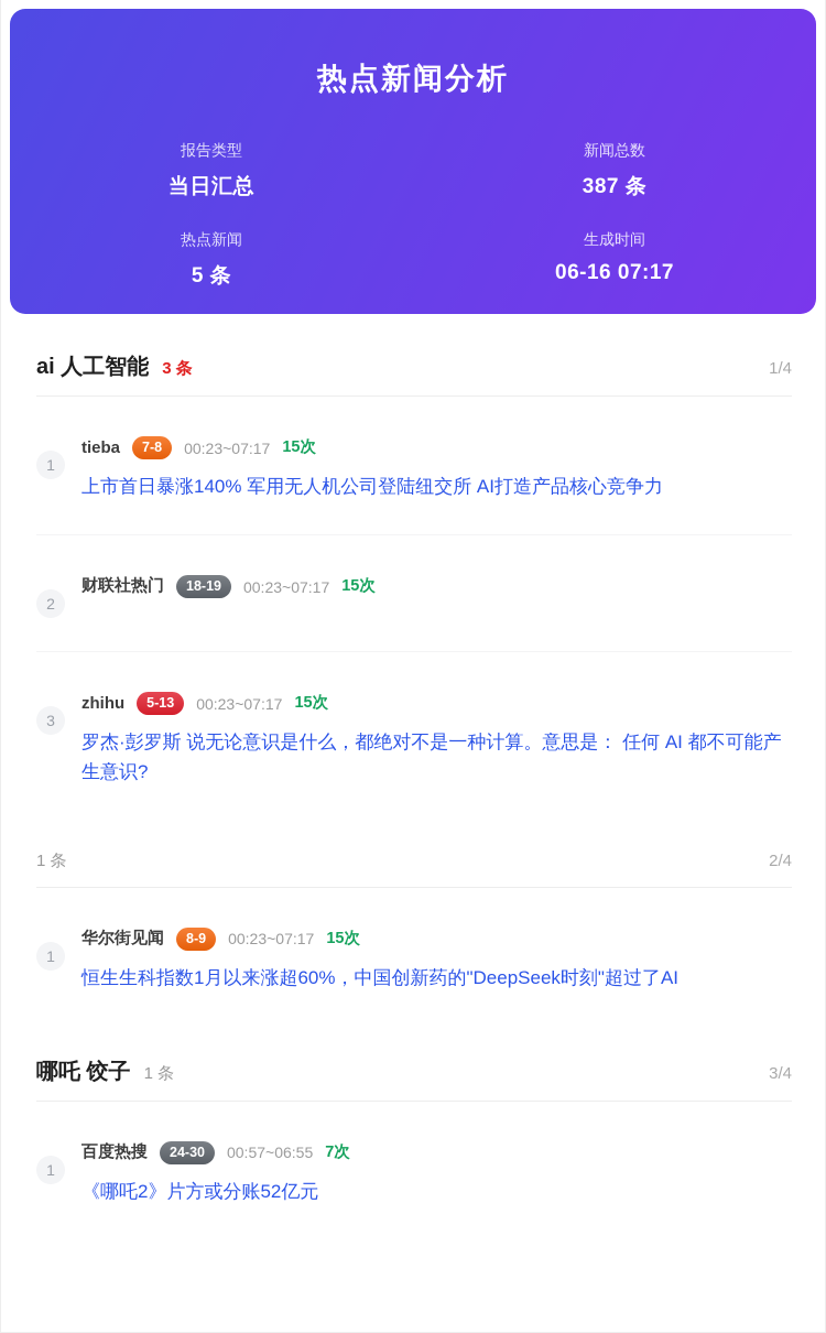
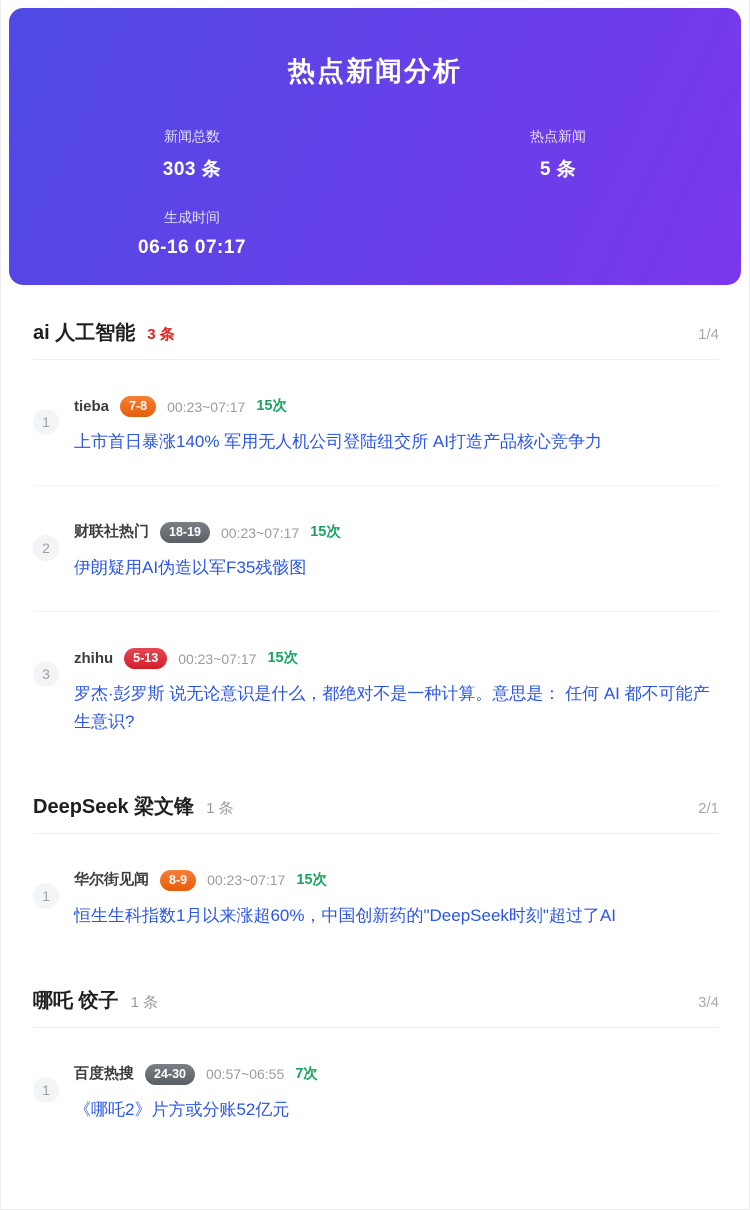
  热点新闻分析
- 报告类型
- 当日汇总
  新闻总数
- 387 条
+ 303 条
  热点新闻
  5 条
  生成时间
  06-16 07:17
  ai 人工智能
  3 条
  1/4
  1
  tieba
  7-8
  00:23~07:17
  15次
  上市首日暴涨140% 军用无人机公司登陆纽交所 AI打造产品核心竞争力
  2
  财联社热门
  18-19
  00:23~07:17
  15次
+ 伊朗疑用AI伪造以军F35残骸图
  3
  zhihu
  5-13
  00:23~07:17
  15次
  罗杰·彭罗斯 说无论意识是什么，都绝对不是一种计算。意思是： 任何 AI 都不可能产生意识?
+ DeepSeek 梁文锋
  1 条
- 2/4
+ 2/1
  1
  华尔街见闻
  8-9
  00:23~07:17
  15次
  恒生生科指数1月以来涨超60%，中国创新药的"DeepSeek时刻"超过了AI
  哪吒 饺子
  1 条
  3/4
  1
  百度热搜
  24-30
  00:57~06:55
  7次
  《哪吒2》片方或分账52亿元
